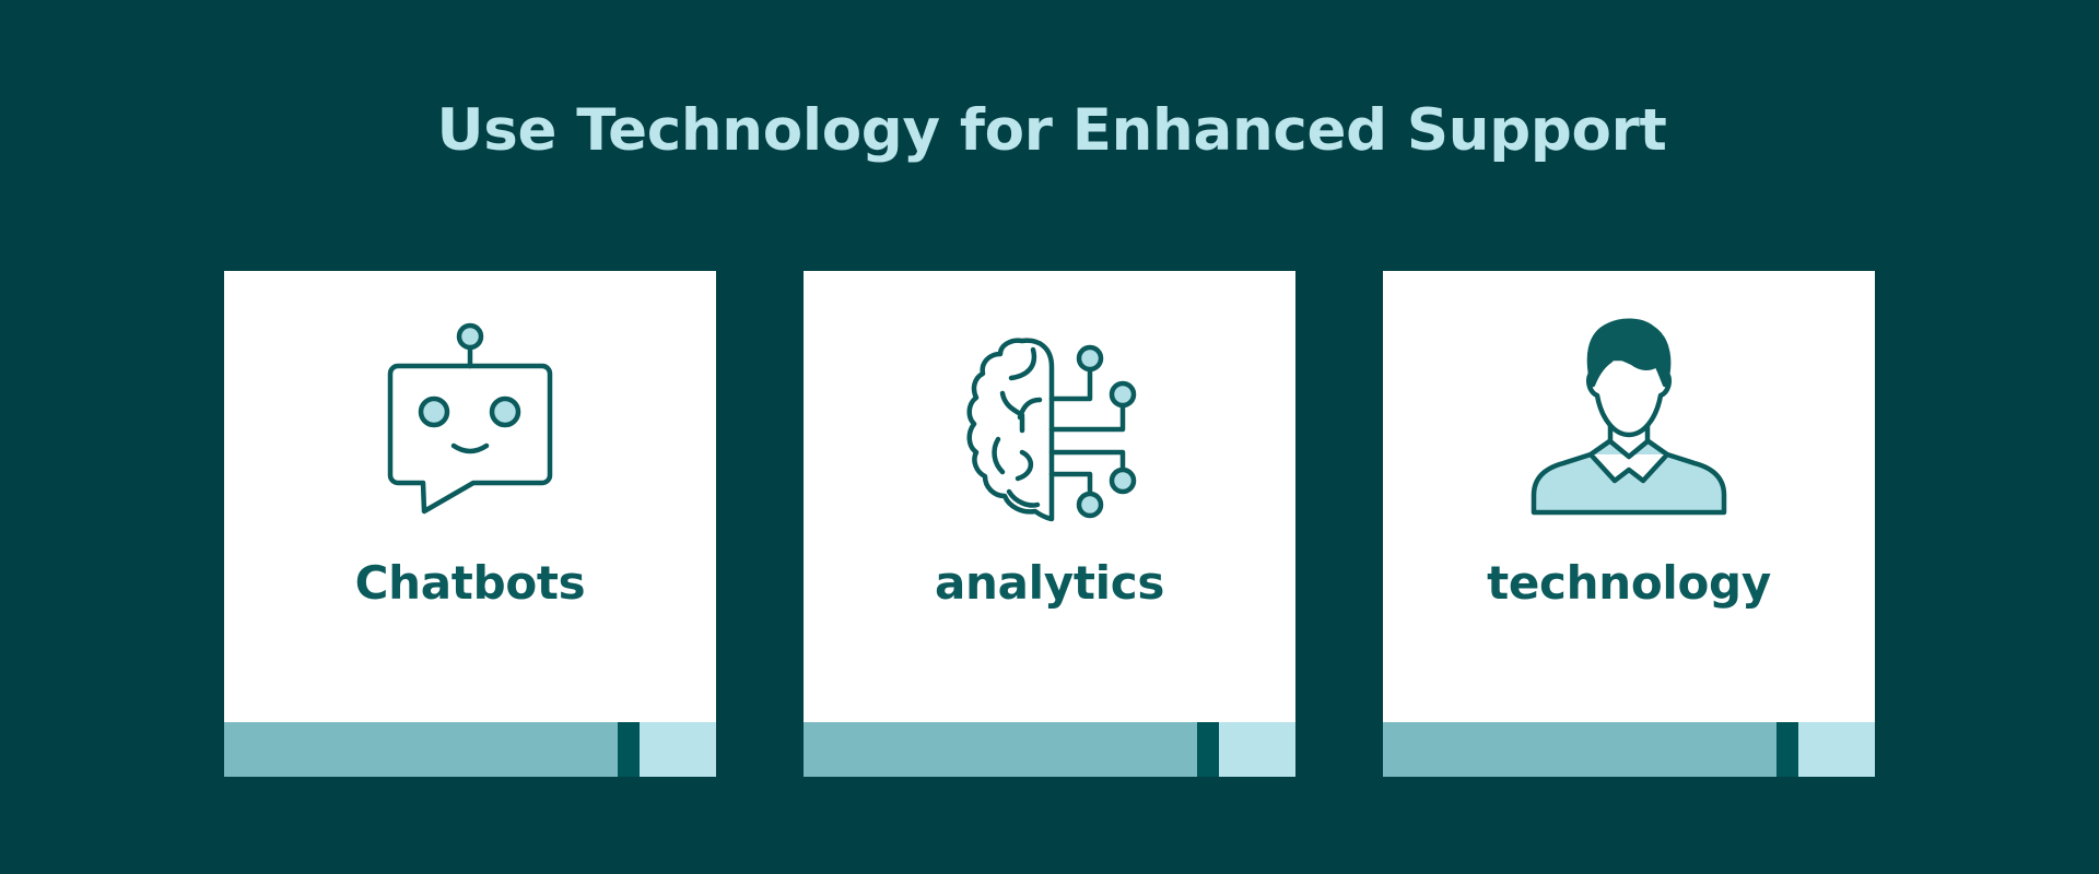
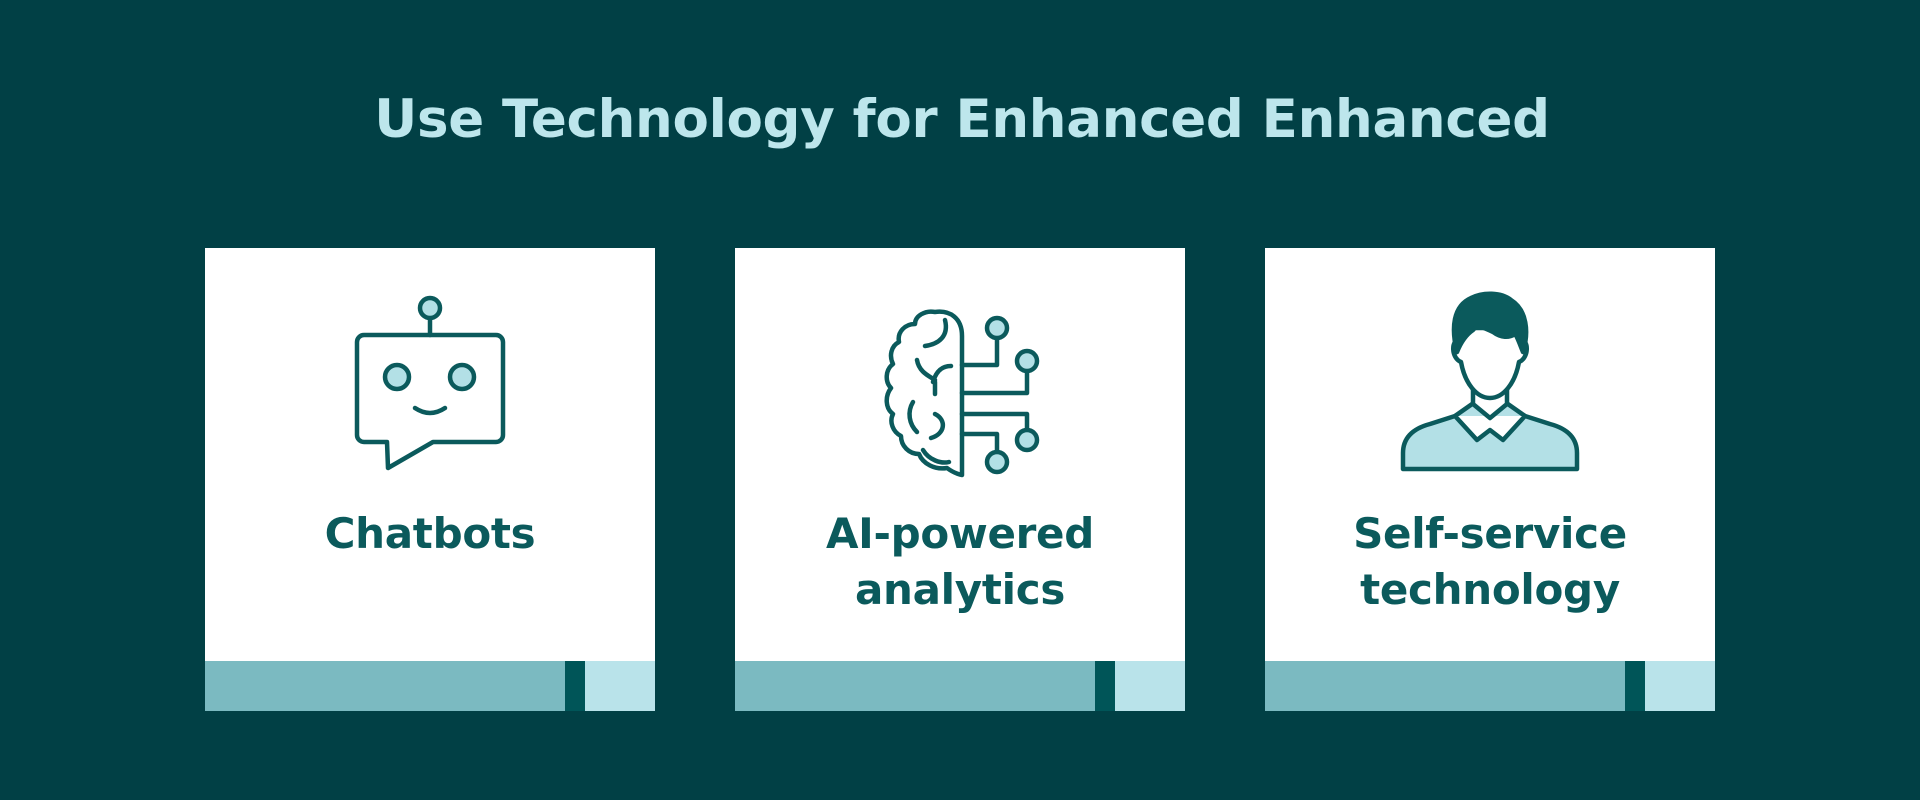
- Use Technology for Enhanced Support
+ Use Technology for Enhanced Enhanced
  Chatbots
+ AI-powered
  analytics
+ Self-service
  technology
